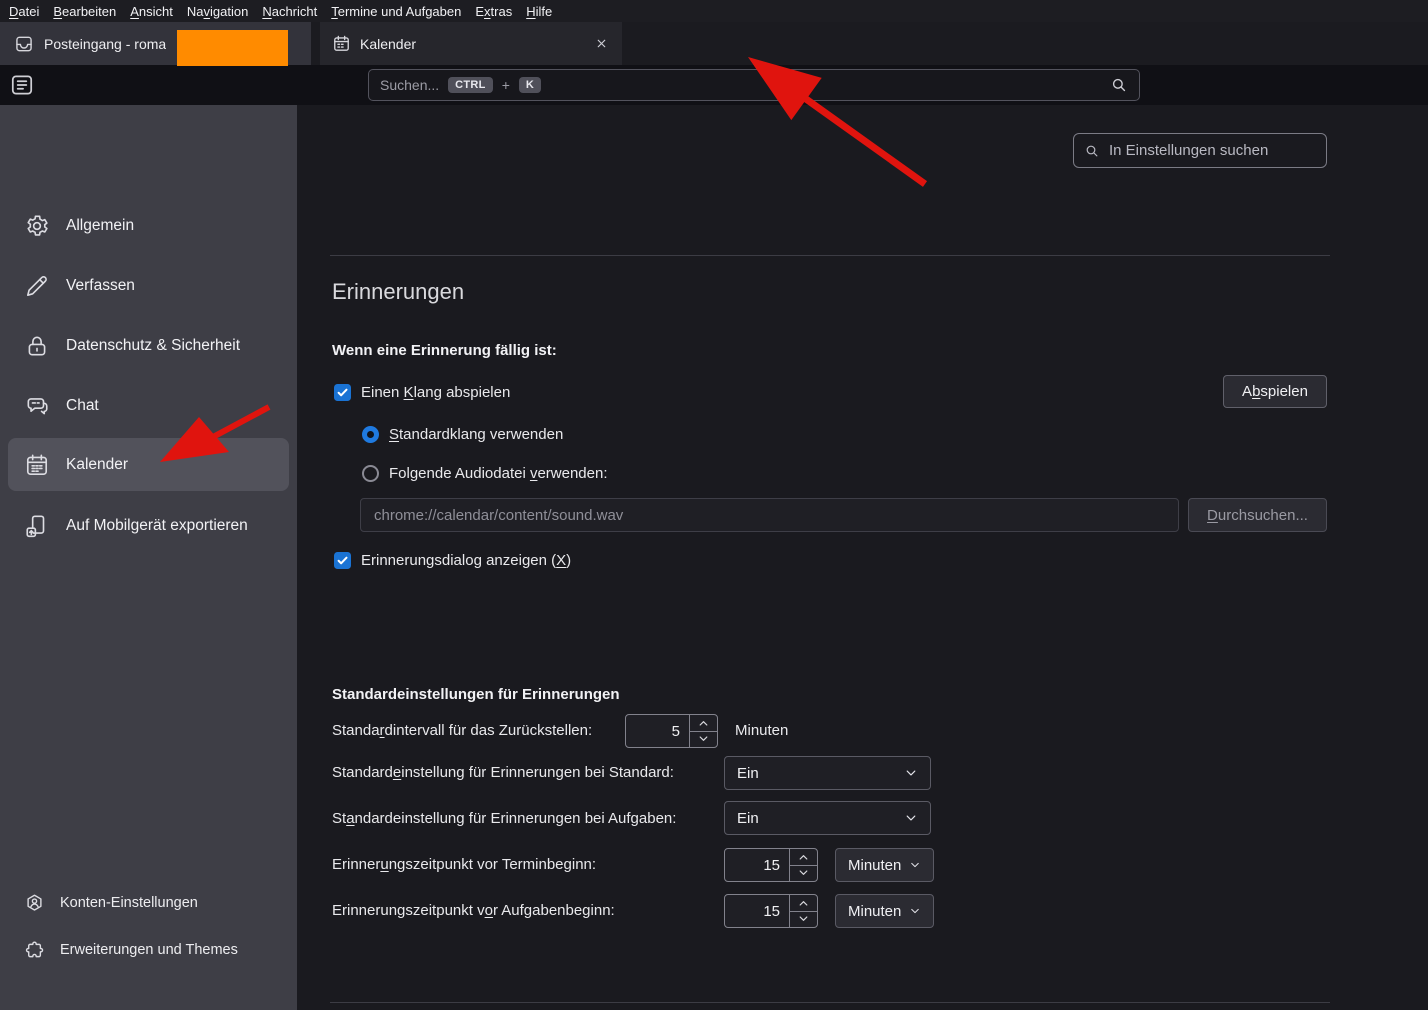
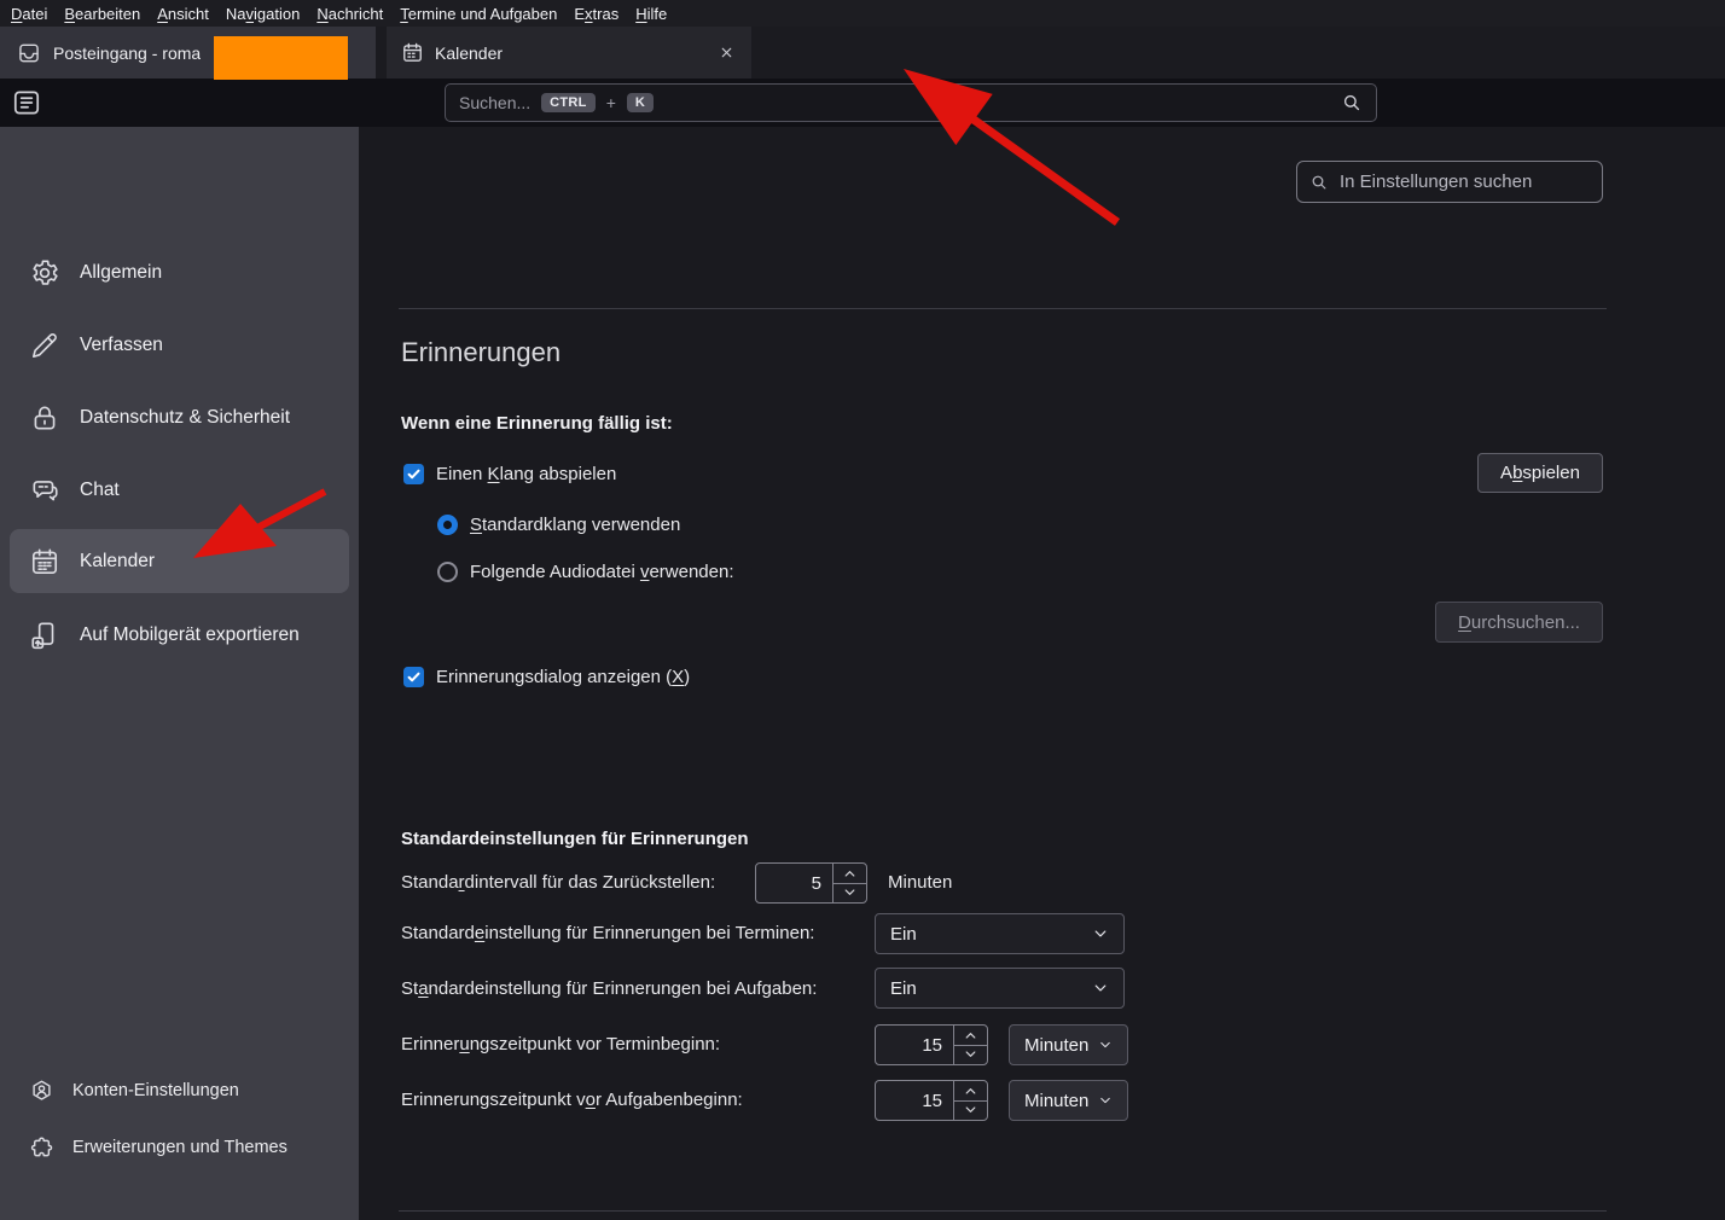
  Datei
  Bearbeiten
  Ansicht
  Navigation
  Nachricht
  Termine und Aufgaben
  Extras
  Hilfe
  Posteingang - roma
  Kalender
  Suchen...
  CTRL
  +
  K
  Allgemein
  Verfassen
  Datenschutz & Sicherheit
  Chat
  Kalender
  Auf Mobilgerät exportieren
  Konten-Einstellungen
  Erweiterungen und Themes
  In Einstellungen suchen
  Erinnerungen
  Wenn eine Erinnerung fällig ist:
  Einen Klang abspielen
  Abspielen
  Standardklang verwenden
  Folgende Audiodatei verwenden:
- chrome://calendar/content/sound.wav
  Durchsuchen...
  Erinnerungsdialog anzeigen (X)
  Standardeinstellungen für Erinnerungen
  Standardintervall für das Zurückstellen:
  5
  Minuten
- Standardeinstellung für Erinnerungen bei Standard:
+ Standardeinstellung für Erinnerungen bei Terminen:
  Ein
  Standardeinstellung für Erinnerungen bei Aufgaben:
  Ein
  Erinnerungszeitpunkt vor Terminbeginn:
  15
  Minuten
  Erinnerungszeitpunkt vor Aufgabenbeginn:
  15
  Minuten
